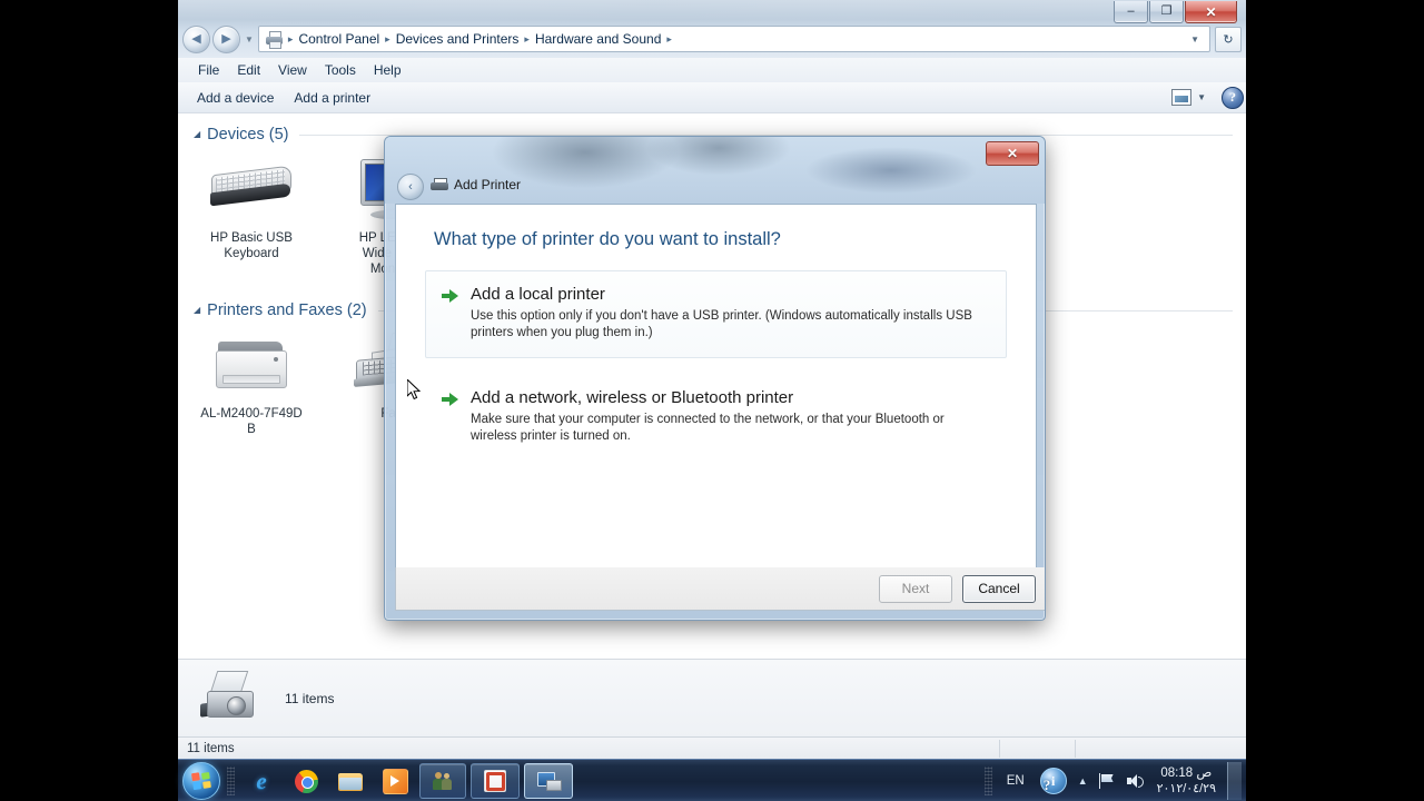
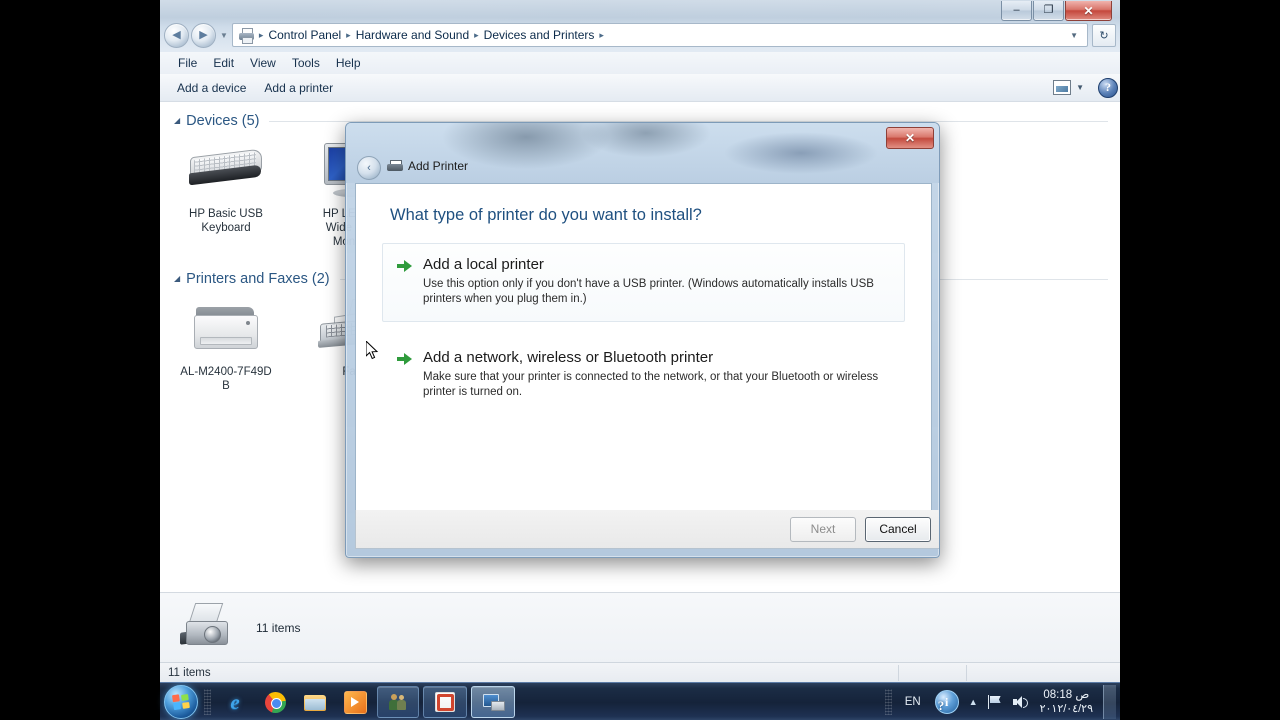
  –
  ❐
  ✕
  ◀
  ▶
  ▼
  ▸
  Control Panel
  ▸
- Devices and Printers
+ Hardware and Sound
  ▸
- Hardware and Sound
+ Devices and Printers
  ▸
  ▼
  ↻
  File
  Edit
  View
  Tools
  Help
  Add a device
  Add a printer
  ▼
  ?
  ◢
  Devices (5)
  HP Basic USB
  Keyboard
  ◢
  Printers and Faxes (2)
  AL-M2400-7F49D
  B
  11 items
  11 items
  ✕
  ‹
  Add Printer
  What type of printer do you want to install?
  Add a local printer
  Use this option only if you don't have a USB printer. (Windows automatically installs USB printers when you plug them in.)
  Add a network, wireless or Bluetooth printer
- Make sure that your computer is connected to the network, or that your Bluetooth or wireless printer is turned on.
+ Make sure that your printer is connected to the network, or that your Bluetooth or wireless printer is turned on.
  Next
  Cancel
  e
  EN
  i
  ?
  ▲
  08:18 ص
  ٢٠١٢/٠٤/٢٩
